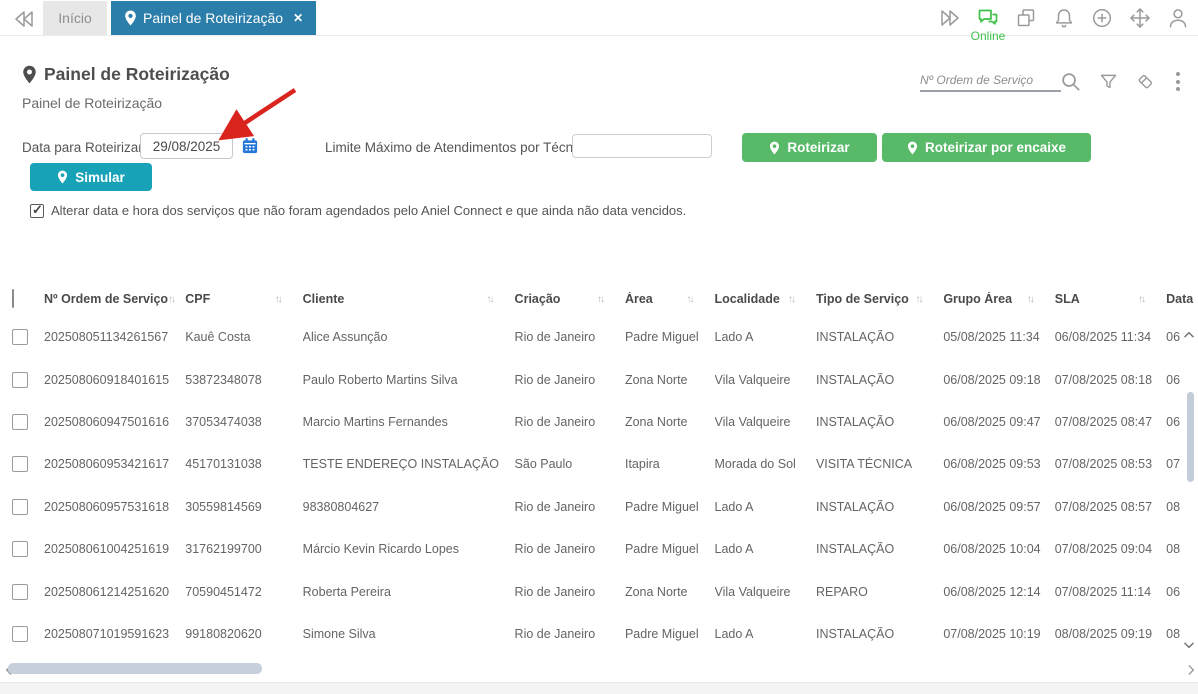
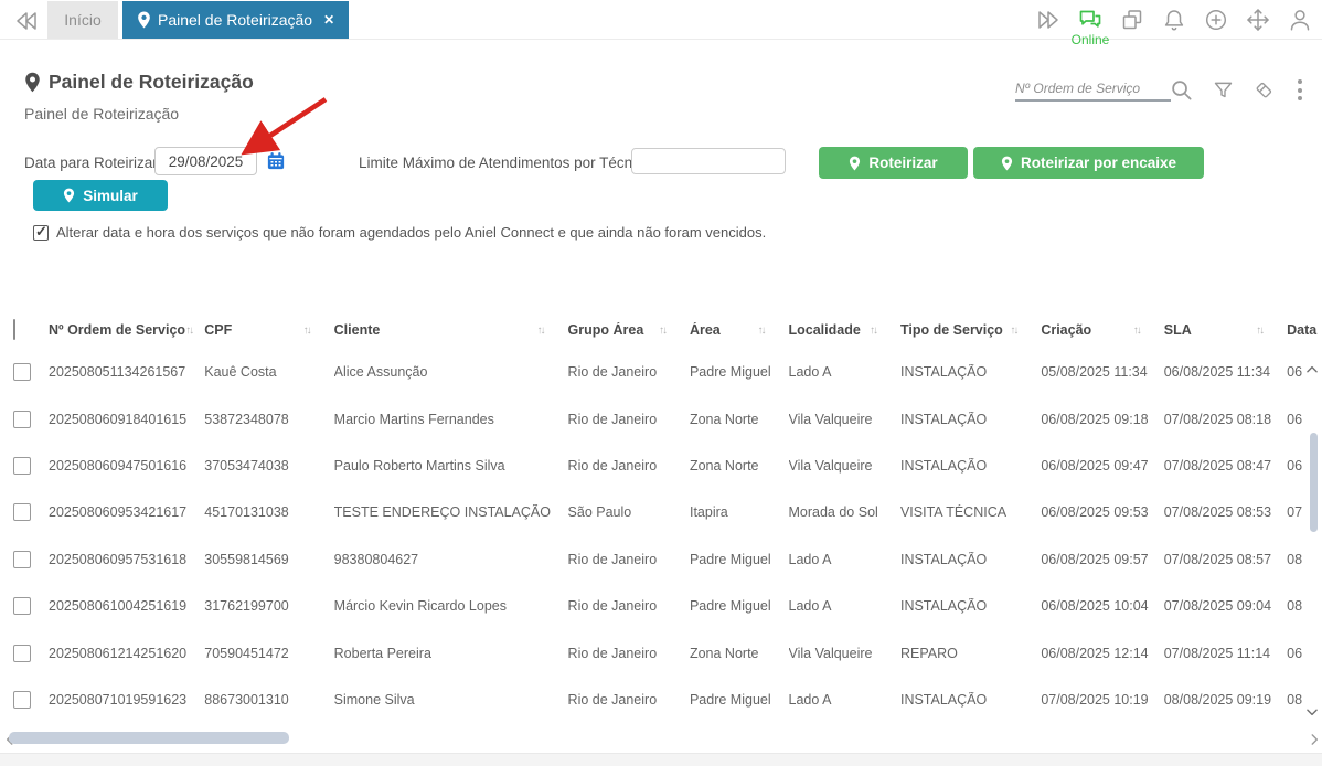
  Início
  Painel de Roteirização
  ✕
  Online
  Painel de Roteirização
  Painel de Roteirização
  Nº Ordem de Serviço
  Data para Roteiriza
  29/08/2025
  Limite Máximo de Atendimentos por Técn
  Roteirizar
  Roteirizar por encaixe
  Simular
- Alterar data e hora dos serviços que não foram agendados pelo Aniel Connect e que ainda não data vencidos.
+ Alterar data e hora dos serviços que não foram agendados pelo Aniel Connect e que ainda não foram vencidos.
  Nº Ordem de Serviço
  ↑↓
  CPF
  ↑↓
  Cliente
  ↑↓
- Criação
+ Grupo Área
  ↑↓
  Área
  ↑↓
  Localidade
  ↑↓
  Tipo de Serviço
  ↑↓
- Grupo Área
+ Criação
  ↑↓
  SLA
  ↑↓
  Data
  202508051134261567
  Kauê Costa
  Alice Assunção
  Rio de Janeiro
  Padre Miguel
  Lado A
  INSTALAÇÃO
  05/08/2025 11:34
  06/08/2025 11:34
  06
  202508060918401615
  53872348078
- Paulo Roberto Martins Silva
+ Marcio Martins Fernandes
  Rio de Janeiro
  Zona Norte
  Vila Valqueire
  INSTALAÇÃO
  06/08/2025 09:18
  07/08/2025 08:18
  06
  202508060947501616
  37053474038
- Marcio Martins Fernandes
+ Paulo Roberto Martins Silva
  Rio de Janeiro
  Zona Norte
  Vila Valqueire
  INSTALAÇÃO
  06/08/2025 09:47
  07/08/2025 08:47
  06
  202508060953421617
  45170131038
  TESTE ENDEREÇO INSTALAÇÃO
  São Paulo
  Itapira
  Morada do Sol
  VISITA TÉCNICA
  06/08/2025 09:53
  07/08/2025 08:53
  07
  202508060957531618
  30559814569
  98380804627
  Rio de Janeiro
  Padre Miguel
  Lado A
  INSTALAÇÃO
  06/08/2025 09:57
  07/08/2025 08:57
  08
  202508061004251619
  31762199700
  Márcio Kevin Ricardo Lopes
  Rio de Janeiro
  Padre Miguel
  Lado A
  INSTALAÇÃO
  06/08/2025 10:04
  07/08/2025 09:04
  08
  202508061214251620
  70590451472
  Roberta Pereira
  Rio de Janeiro
  Zona Norte
  Vila Valqueire
  REPARO
  06/08/2025 12:14
  07/08/2025 11:14
  06
  202508071019591623
- 99180820620
+ 88673001310
  Simone Silva
  Rio de Janeiro
  Padre Miguel
  Lado A
  INSTALAÇÃO
  07/08/2025 10:19
  08/08/2025 09:19
  08
